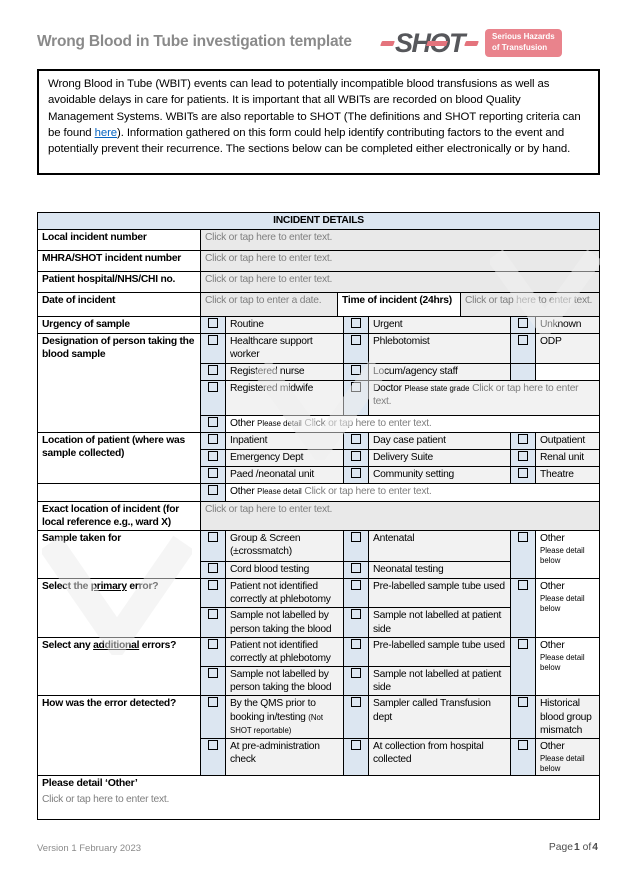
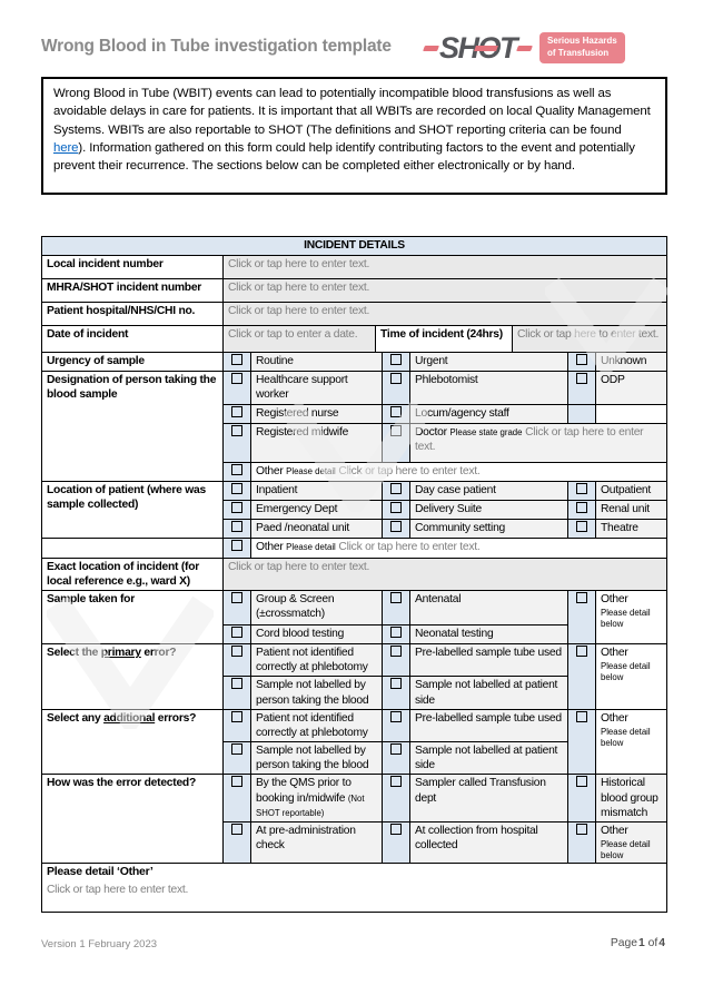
  Wrong Blood in Tube investigation template
  SH
  T
  Serious Hazards
  of Transfusion
- Wrong Blood in Tube (WBIT) events can lead to potentially incompatible blood transfusions as well as avoidable delays in care for patients. It is important that all WBITs are recorded on blood Quality Management Systems. WBITs are also reportable to SHOT (The definitions and SHOT reporting criteria can be found here). Information gathered on this form could help identify contributing factors to the event and potentially prevent their recurrence. The sections below can be completed either electronically or by hand.
+ Wrong Blood in Tube (WBIT) events can lead to potentially incompatible blood transfusions as well as avoidable delays in care for patients. It is important that all WBITs are recorded on local Quality Management Systems. WBITs are also reportable to SHOT (The definitions and SHOT reporting criteria can be found here). Information gathered on this form could help identify contributing factors to the event and potentially prevent their recurrence. The sections below can be completed either electronically or by hand.
  INCIDENT DETAILS
  Local incident number	Click or tap here to enter text.
  MHRA/SHOT incident number	Click or tap here to enter text.
  Patient hospital/NHS/CHI no.	Click or tap here to enter text.
  Date of incident	Click or tap to enter a date.	Time of incident (24hrs)	Click or tap here to enter text.
  Urgency of sample		Routine		Urgent		Unknown
  Designation of person taking the blood sample		Healthcare support worker		Phlebotomist		ODP
  	Registered nurse		Locum/agency staff
  	Registered midwife		Doctor Please state grade Click or tap here to enter text.
  	Other Please detail Click or tap here to enter text.
  Location of patient (where was sample collected)		Inpatient		Day case patient		Outpatient
  	Emergency Dept		Delivery Suite		Renal unit
  	Paed /neonatal unit		Community setting		Theatre
  		Other Please detail Click or tap here to enter text.
  Exact location of incident (for local reference e.g., ward X)	Click or tap here to enter text.
  Sample taken for		Group & Screen (±crossmatch)		Antenatal		Other Please detail below
  	Cord blood testing		Neonatal testing
  Select the primary error?		Patient not identified correctly at phlebotomy		Pre-labelled sample tube used		Other Please detail below
  	Sample not labelled by person taking the blood		Sample not labelled at patient side
  Select any additional errors?		Patient not identified correctly at phlebotomy		Pre-labelled sample tube used		Other Please detail below
  	Sample not labelled by person taking the blood		Sample not labelled at patient side
- How was the error detected?		By the QMS prior to booking in/testing (Not SHOT reportable)		Sampler called Transfusion dept		Historical blood group mismatch
+ How was the error detected?		By the QMS prior to booking in/midwife (Not SHOT reportable)		Sampler called Transfusion dept		Historical blood group mismatch
  	At pre-administration check		At collection from hospital collected		Other Please detail below
  Please detail ‘Other’ Click or tap here to enter text.
  Version 1 February 2023
  Page1 of4
